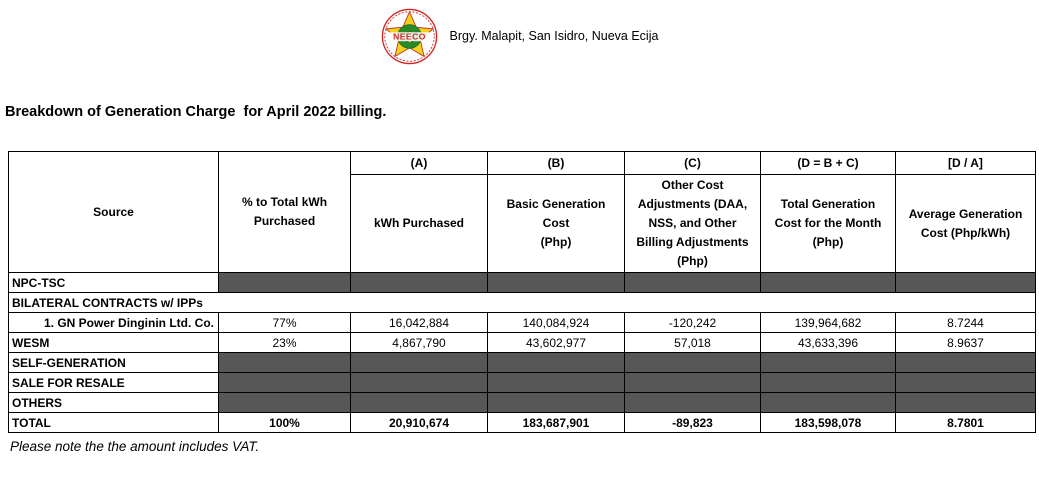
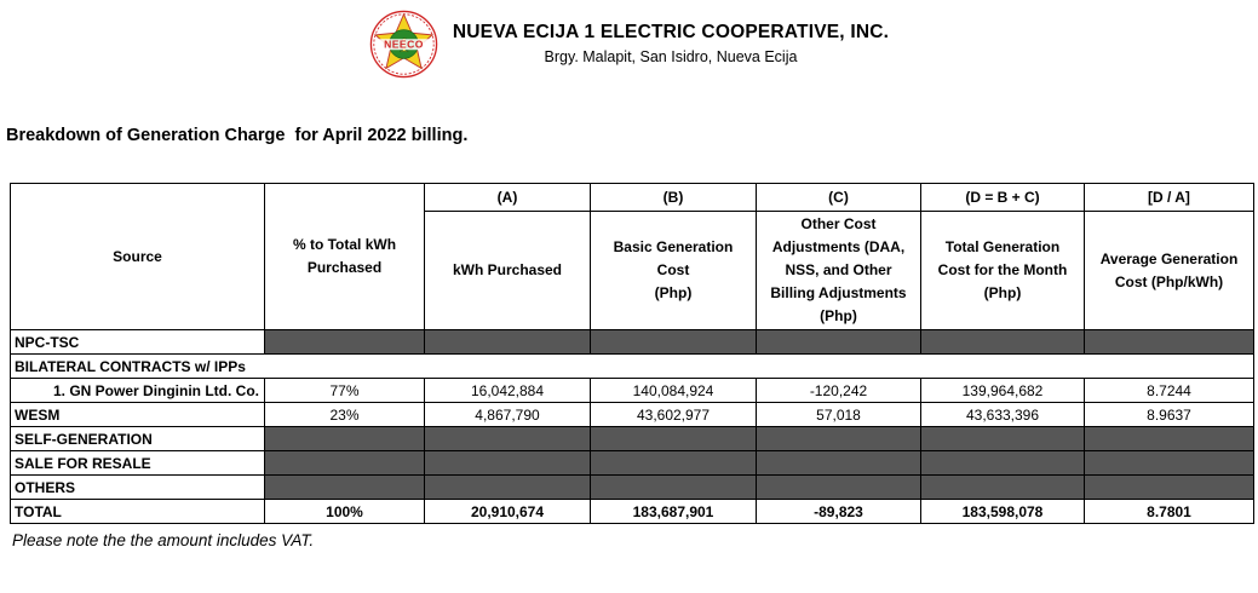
  1
  NEECO
+ NUEVA ECIJA 1 ELECTRIC COOPERATIVE, INC.
  Brgy. Malapit, San Isidro, Nueva Ecija
  Breakdown of Generation Charge for April 2022 billing.
  Source	% to Total kWh Purchased	(A)	(B)	(C)	(D = B + C)	[D / A]
  kWh Purchased	Basic Generation Cost (Php)	Other Cost Adjustments (DAA, NSS, and Other Billing Adjustments (Php)	Total Generation Cost for the Month (Php)	Average Generation Cost (Php/kWh)
  NPC-TSC
  BILATERAL CONTRACTS w/ IPPs
  1. GN Power Dinginin Ltd. Co.	77%	16,042,884	140,084,924	-120,242	139,964,682	8.7244
  WESM	23%	4,867,790	43,602,977	57,018	43,633,396	8.9637
  SELF-GENERATION
  SALE FOR RESALE
  OTHERS
  TOTAL	100%	20,910,674	183,687,901	-89,823	183,598,078	8.7801
  Please note the the amount includes VAT.
